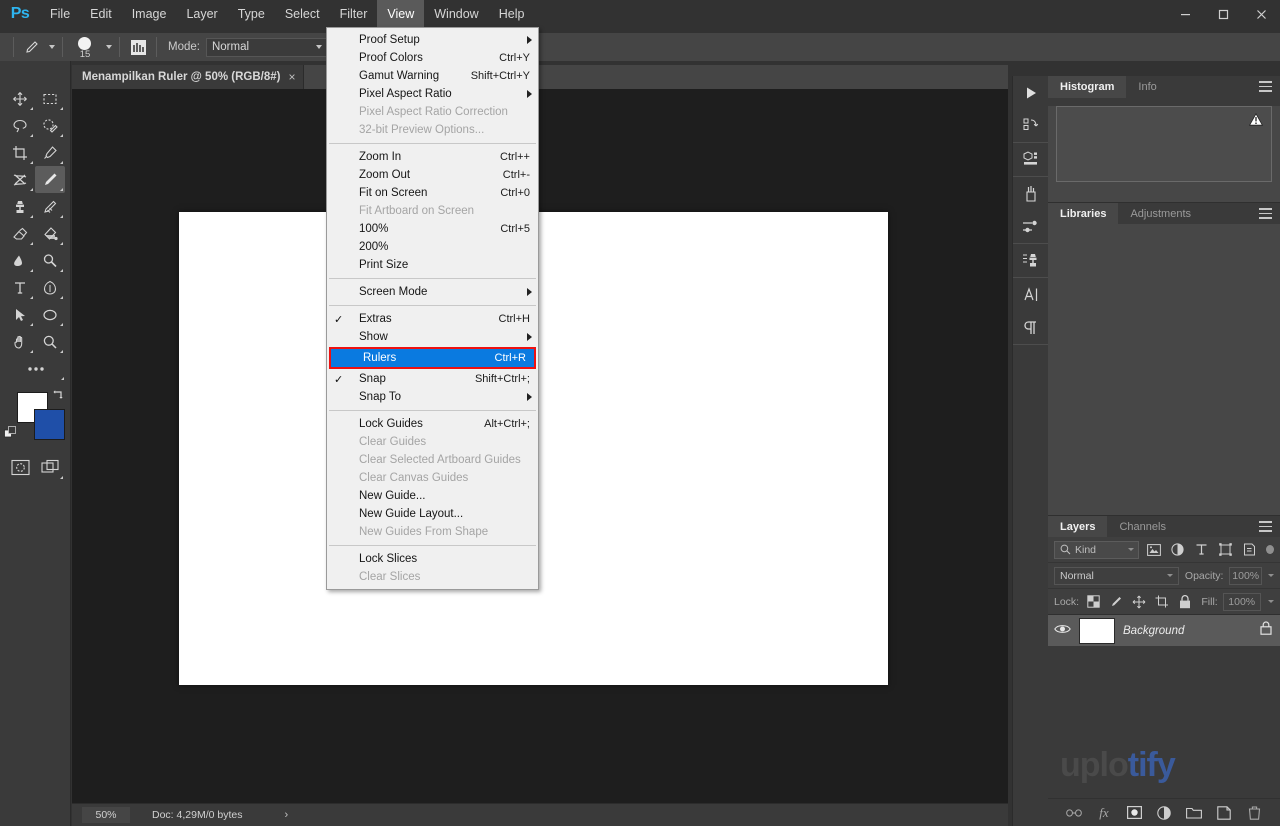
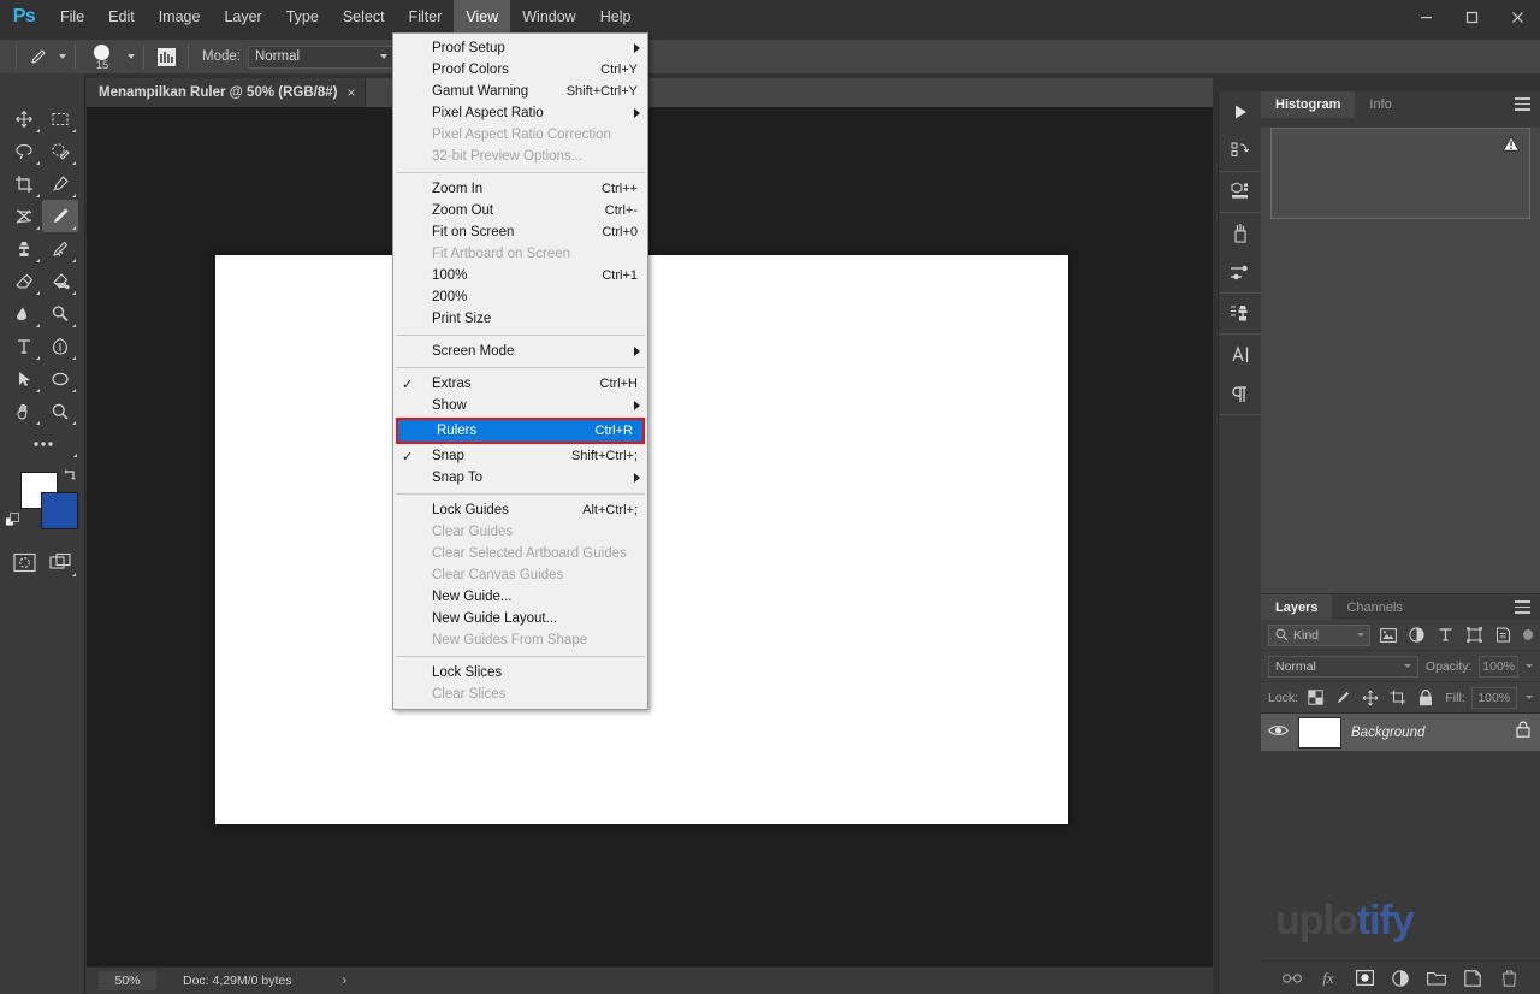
  Ps
  File
  Edit
  Image
  Layer
  Type
  Select
  Filter
  View
  Window
  Help
  15
  Mode:
  Normal
  Menampilkan Ruler @ 50% (RGB/8#)
  ×
  50%
  Doc: 4,29M/0 bytes
  ›
  Histogram
  Info
- Libraries
- Adjustments
  Layers
  Channels
  Kind
  Normal
  Opacity:
  100%
  Lock:
  Fill:
  100%
  Background
  fx
  tify
  Proof Setup
  Proof Colors
  Ctrl+Y
  Gamut Warning
  Shift+Ctrl+Y
  Pixel Aspect Ratio
  Pixel Aspect Ratio Correction
  32-bit Preview Options...
  Zoom In
  Ctrl++
  Zoom Out
  Ctrl+-
  Fit on Screen
  Ctrl+0
  Fit Artboard on Screen
  100%
- Ctrl+5
+ Ctrl+1
  200%
  Print Size
  Screen Mode
  ✓
  Extras
  Ctrl+H
  Show
  Rulers
  Ctrl+R
  ✓
  Snap
  Shift+Ctrl+;
  Snap To
  Lock Guides
  Alt+Ctrl+;
  Clear Guides
  Clear Selected Artboard Guides
  Clear Canvas Guides
  New Guide...
  New Guide Layout...
  New Guides From Shape
  Lock Slices
  Clear Slices
